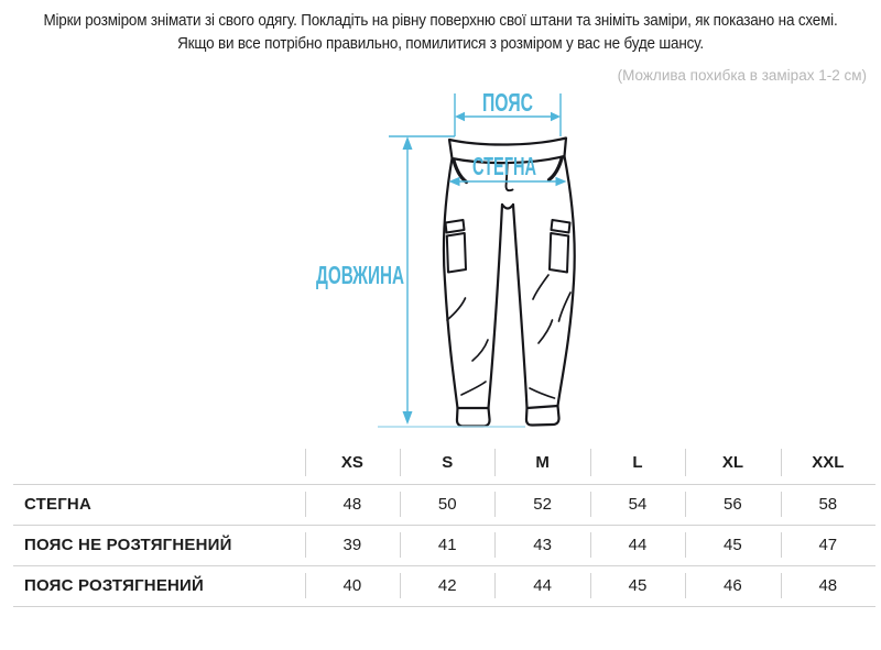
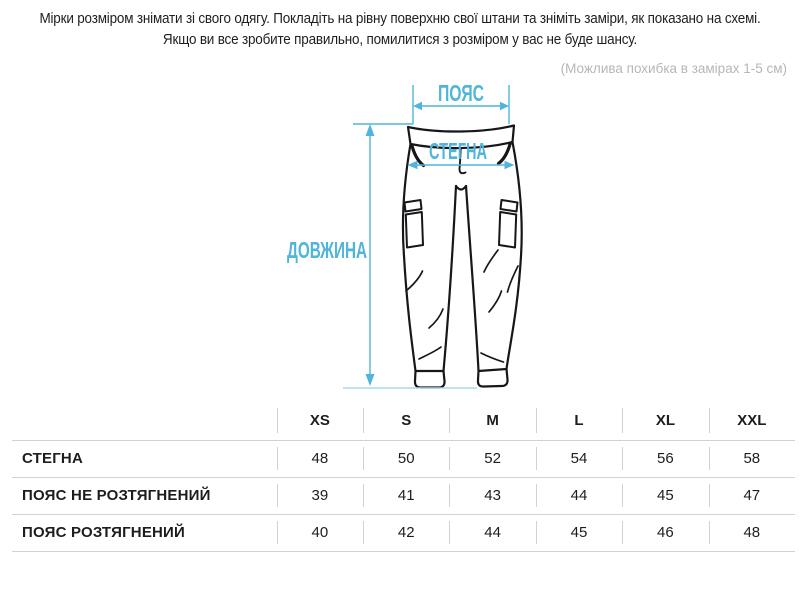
  Мірки розміром знімати зі свого одягу. Покладіть на рівну поверхню свої штани та зніміть заміри, як показано на схемі.
- Якщо ви все потрібно правильно, помилитися з розміром у вас не буде шансу.
+ Якщо ви все зробите правильно, помилитися з розміром у вас не буде шансу.
- (Можлива похибка в замірах 1-2 см)
+ (Можлива похибка в замірах 1-5 см)
  ПОЯС
  СТЕГНА
  ДОВЖИНА
  	XS	S	M	L	XL	XXL
  СТЕГНА	48	50	52	54	56	58
  ПОЯС НЕ РОЗТЯГНЕНИЙ	39	41	43	44	45	47
  ПОЯС РОЗТЯГНЕНИЙ	40	42	44	45	46	48
